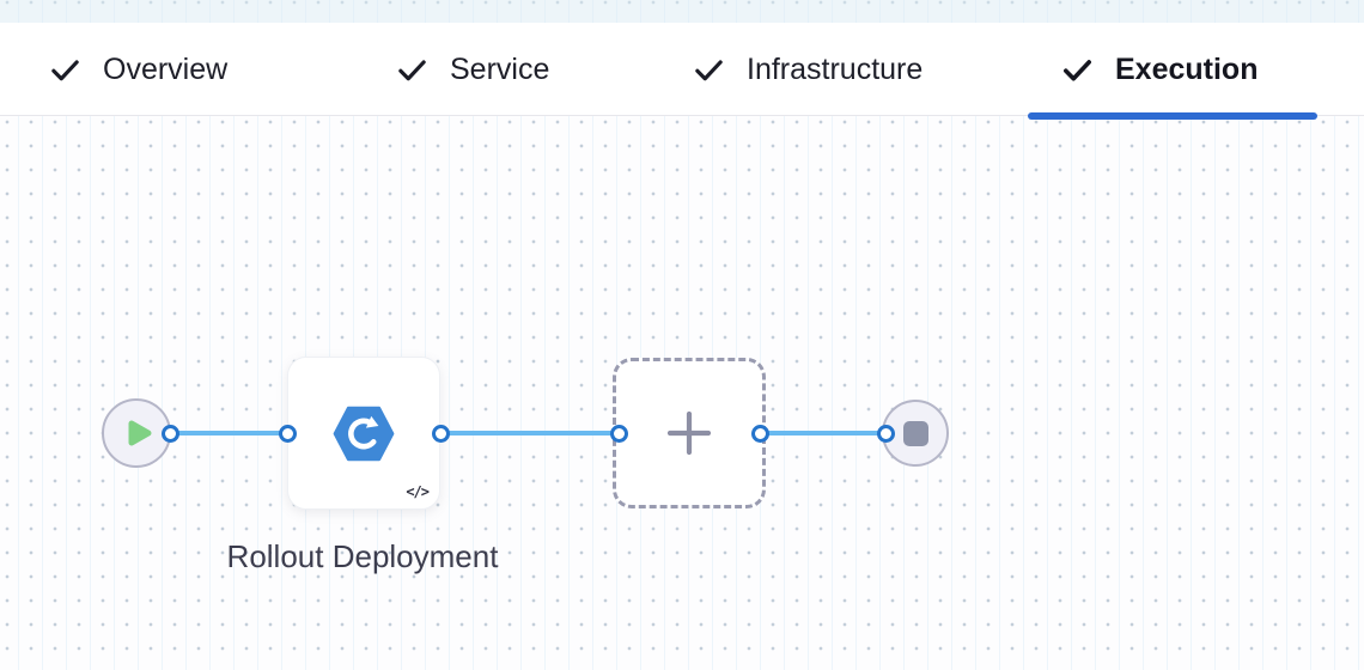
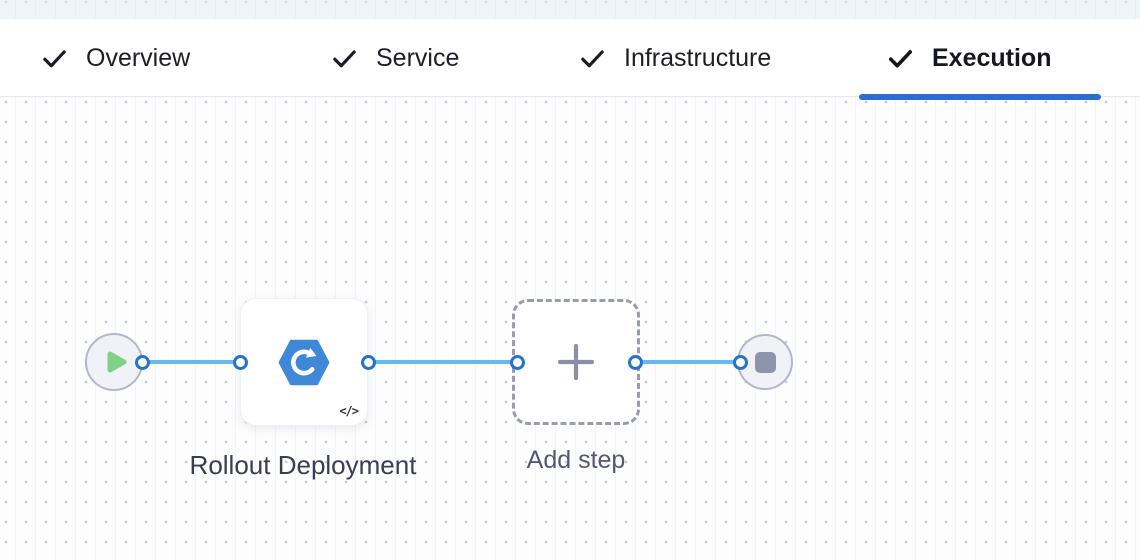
  </>
  Rollout Deployment
+ Add step
  Overview
  Service
  Infrastructure
  Execution
